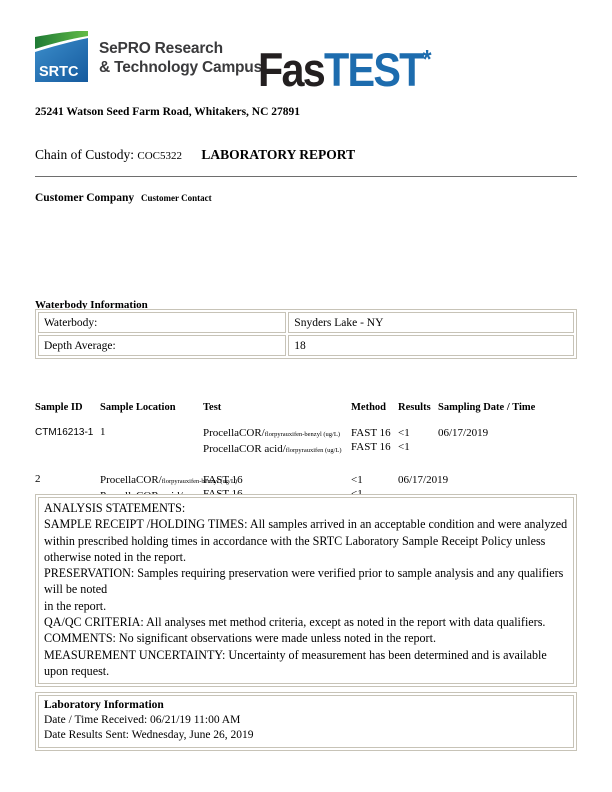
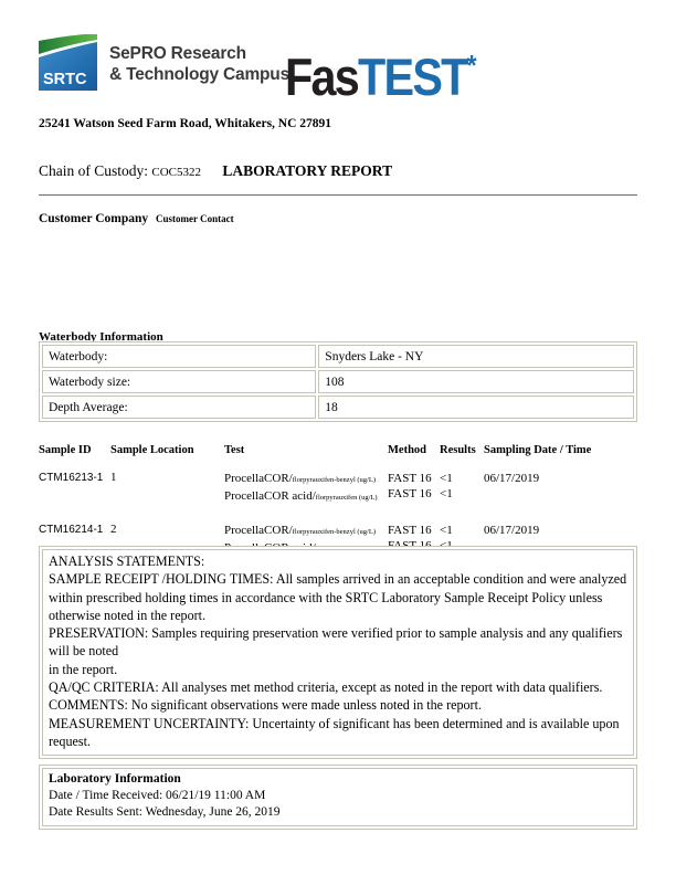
  SRTC
  SePRO Research
  & Technology Campus
  FasTEST*
  25241 Watson Seed Farm Road, Whitakers, NC 27891
  Chain of Custody: COC5322 LABORATORY REPORT
  Customer Company Customer Contact
  Waterbody Information
  Waterbody:	Snyders Lake - NY
+ Waterbody size:	108
  Depth Average:	18
  Sample ID
  Sample Location
  Test
  Method
  Results
  Sampling Date / Time
  CTM16213-1
  1
  FAST 16
  FAST 16
  <1
  <1
  06/17/2019
+ CTM16214-1
  2
  FAST 16
  <1
  06/17/2019
  ANALYSIS STATEMENTS:
  SAMPLE RECEIPT /HOLDING TIMES: All samples arrived in an acceptable condition and were analyzed within prescribed holding times in accordance with the SRTC Laboratory Sample Receipt Policy unless otherwise noted in the report.
  PRESERVATION: Samples requiring preservation were verified prior to sample analysis and any qualifiers will be noted
  in the report.
  QA/QC CRITERIA: All analyses met method criteria, except as noted in the report with data qualifiers.
  COMMENTS: No significant observations were made unless noted in the report.
- MEASUREMENT UNCERTAINTY: Uncertainty of measurement has been determined and is available upon request.
+ MEASUREMENT UNCERTAINTY: Uncertainty of significant has been determined and is available upon request.
  Laboratory Information
  Date / Time Received: 06/21/19 11:00 AM
  Date Results Sent: Wednesday, June 26, 2019
